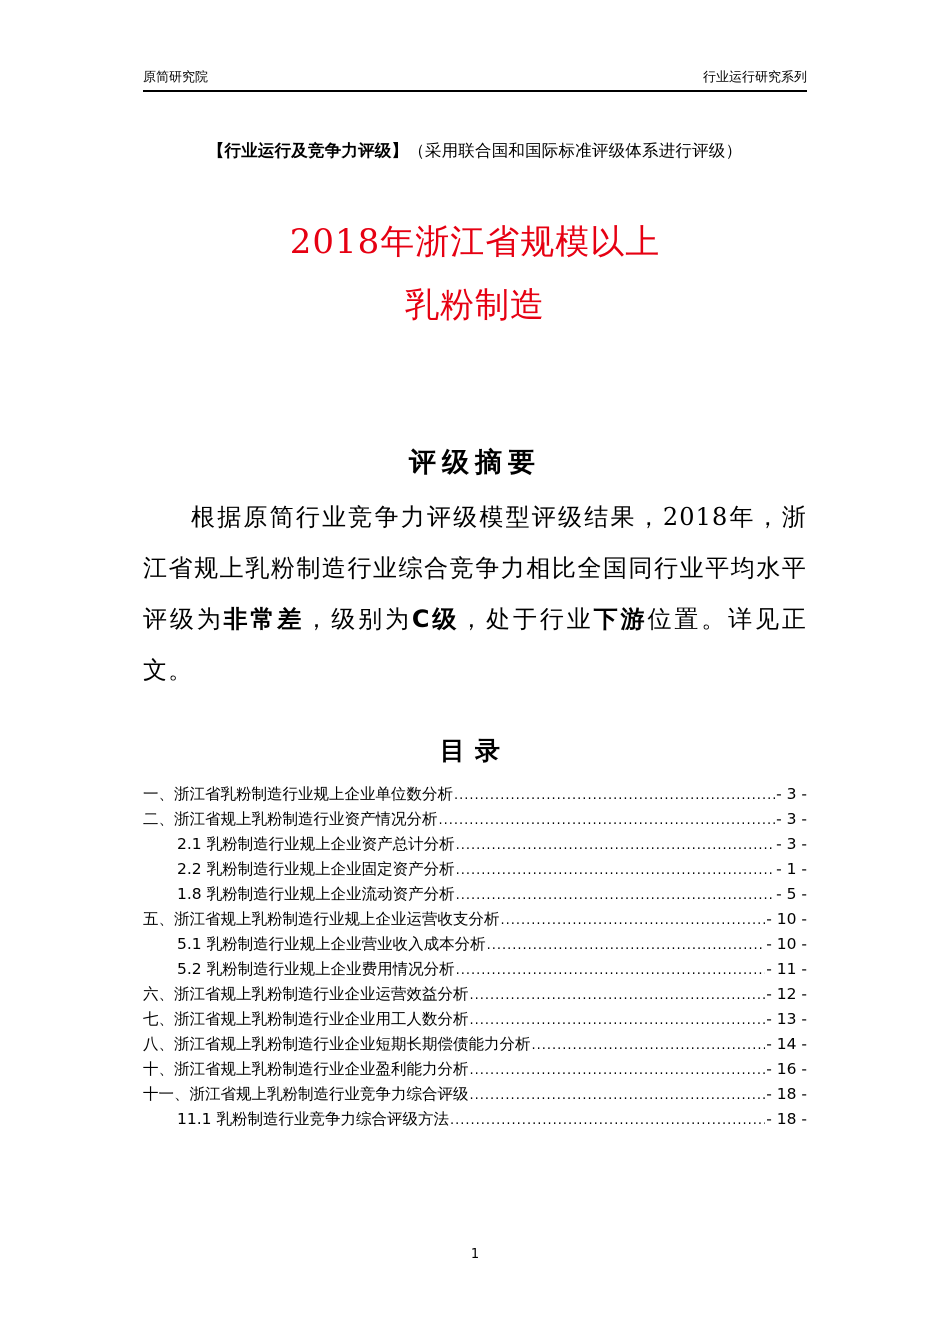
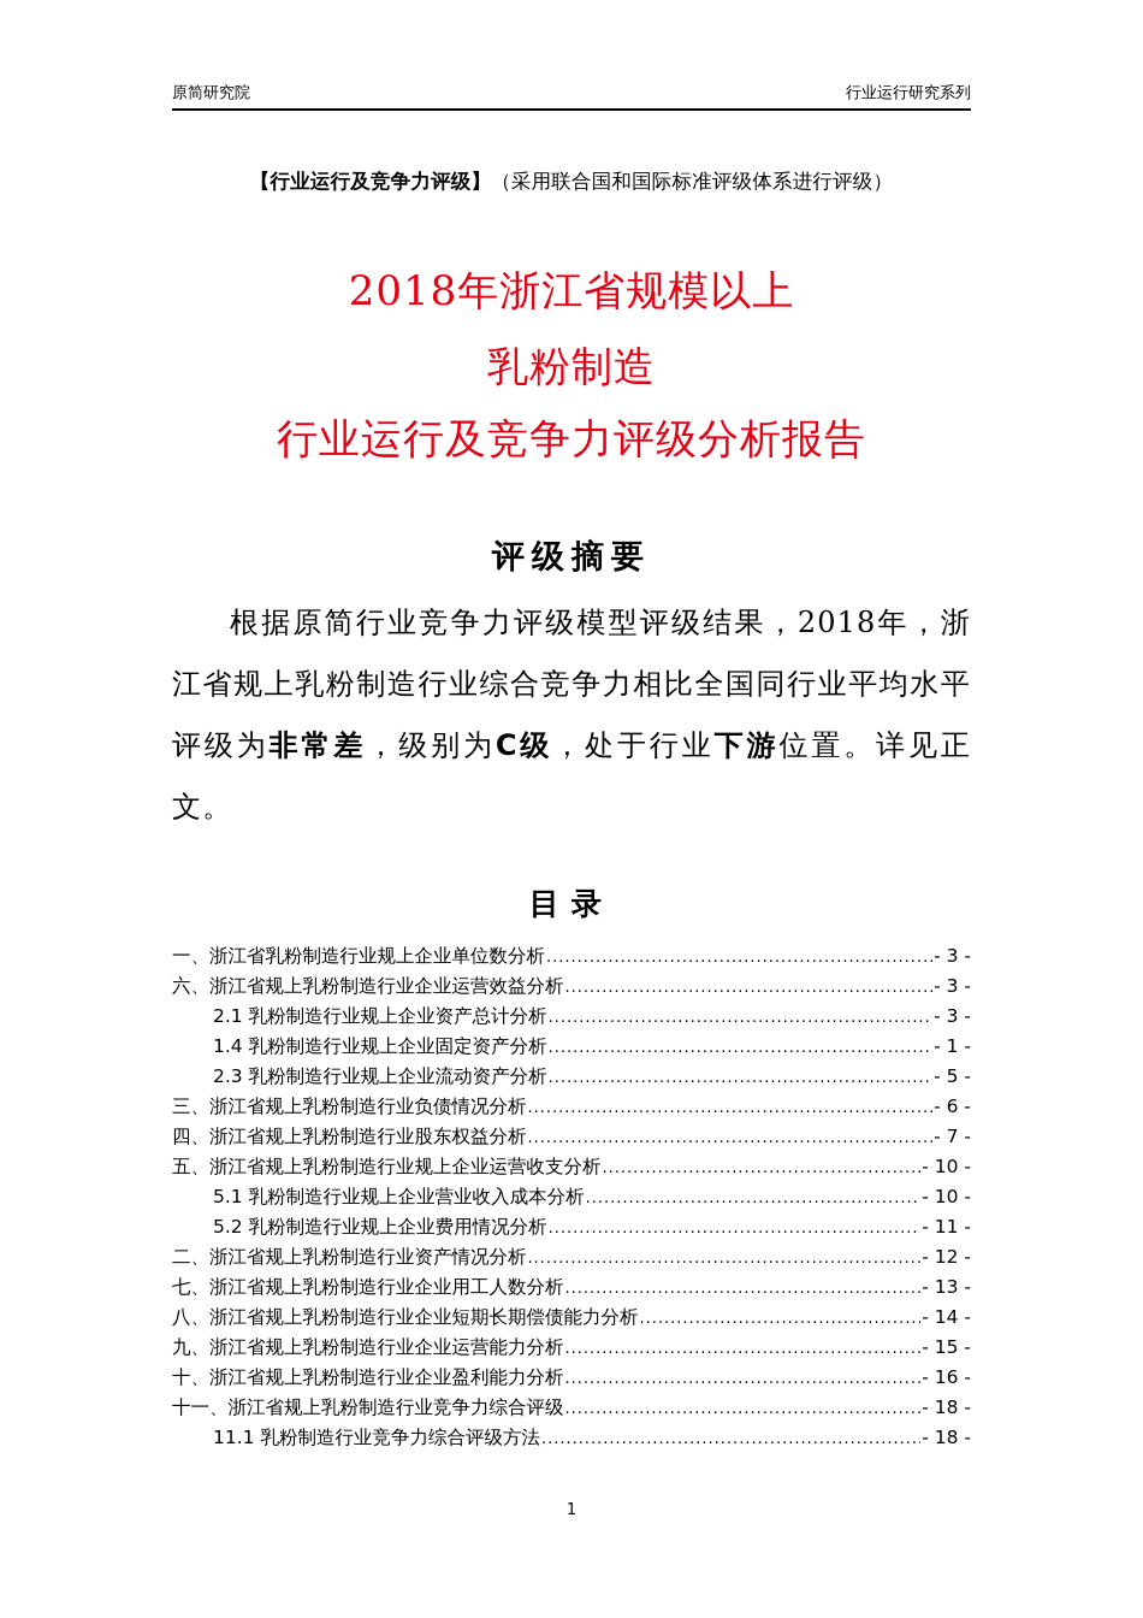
  原简研究院
  行业运行研究系列
  【行业运行及竞争力评级】（采用联合国和国际标准评级体系进行评级）
  2018年浙江省规模以上
  乳粉制造
+ 行业运行及竞争力评级分析报告
  评级摘要
  根据原简行业竞争力评级模型评级结果，2018年，浙江省规上乳粉制造行业综合竞争力相比全国同行业平均水平评级为非常差，级别为C级，处于行业下游位置。详见正文。
  目录
  一、浙江省乳粉制造行业规上企业单位数分析
  - 3 -
- 二、浙江省规上乳粉制造行业资产情况分析
+ 六、浙江省规上乳粉制造行业企业运营效益分析
  - 3 -
  2.1 乳粉制造行业规上企业资产总计分析
  - 3 -
- 2.2 乳粉制造行业规上企业固定资产分析
+ 1.4 乳粉制造行业规上企业固定资产分析
  - 1 -
- 1.8 乳粉制造行业规上企业流动资产分析
+ 2.3 乳粉制造行业规上企业流动资产分析
  - 5 -
+ 三、浙江省规上乳粉制造行业负债情况分析
+ - 6 -
+ 四、浙江省规上乳粉制造行业股东权益分析
+ - 7 -
  五、浙江省规上乳粉制造行业规上企业运营收支分析
  - 10 -
  5.1 乳粉制造行业规上企业营业收入成本分析
  - 10 -
  5.2 乳粉制造行业规上企业费用情况分析
  - 11 -
- 六、浙江省规上乳粉制造行业企业运营效益分析
+ 二、浙江省规上乳粉制造行业资产情况分析
  - 12 -
  七、浙江省规上乳粉制造行业企业用工人数分析
  - 13 -
  八、浙江省规上乳粉制造行业企业短期长期偿债能力分析
  - 14 -
+ 九、浙江省规上乳粉制造行业企业运营能力分析
+ - 15 -
  十、浙江省规上乳粉制造行业企业盈利能力分析
  - 16 -
  十一、浙江省规上乳粉制造行业竞争力综合评级
  - 18 -
  11.1 乳粉制造行业竞争力综合评级方法
  - 18 -
  1
